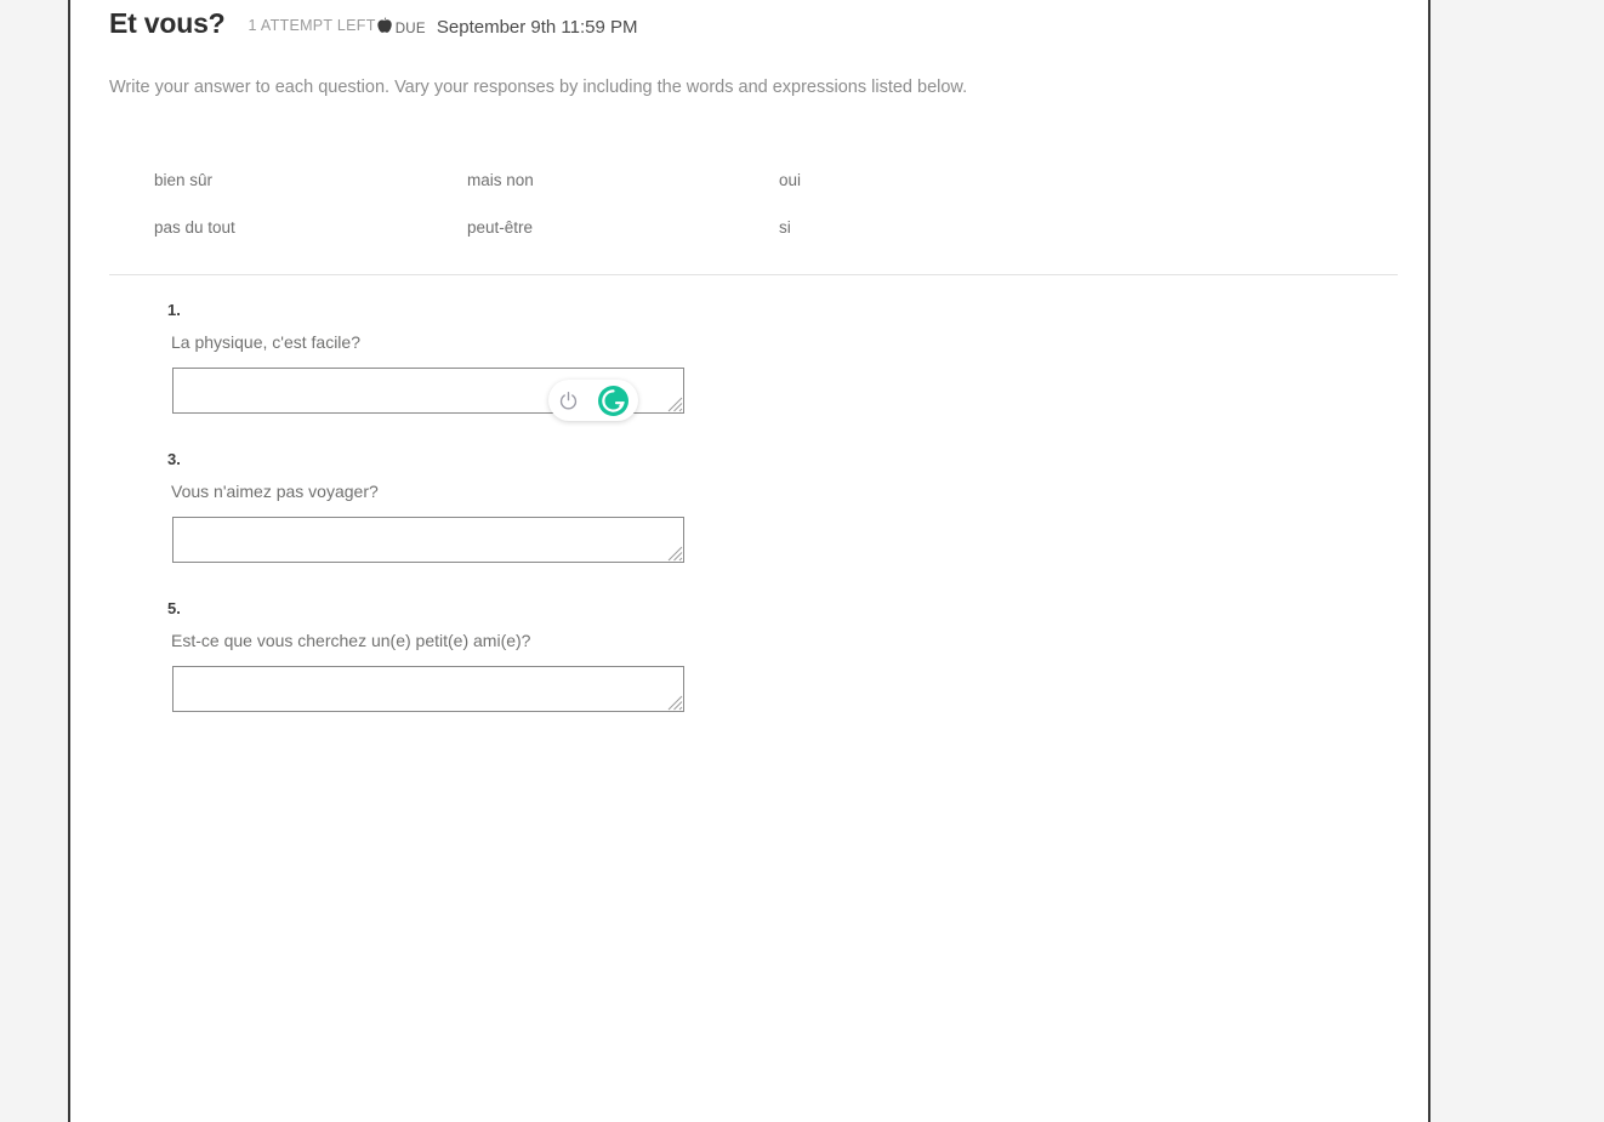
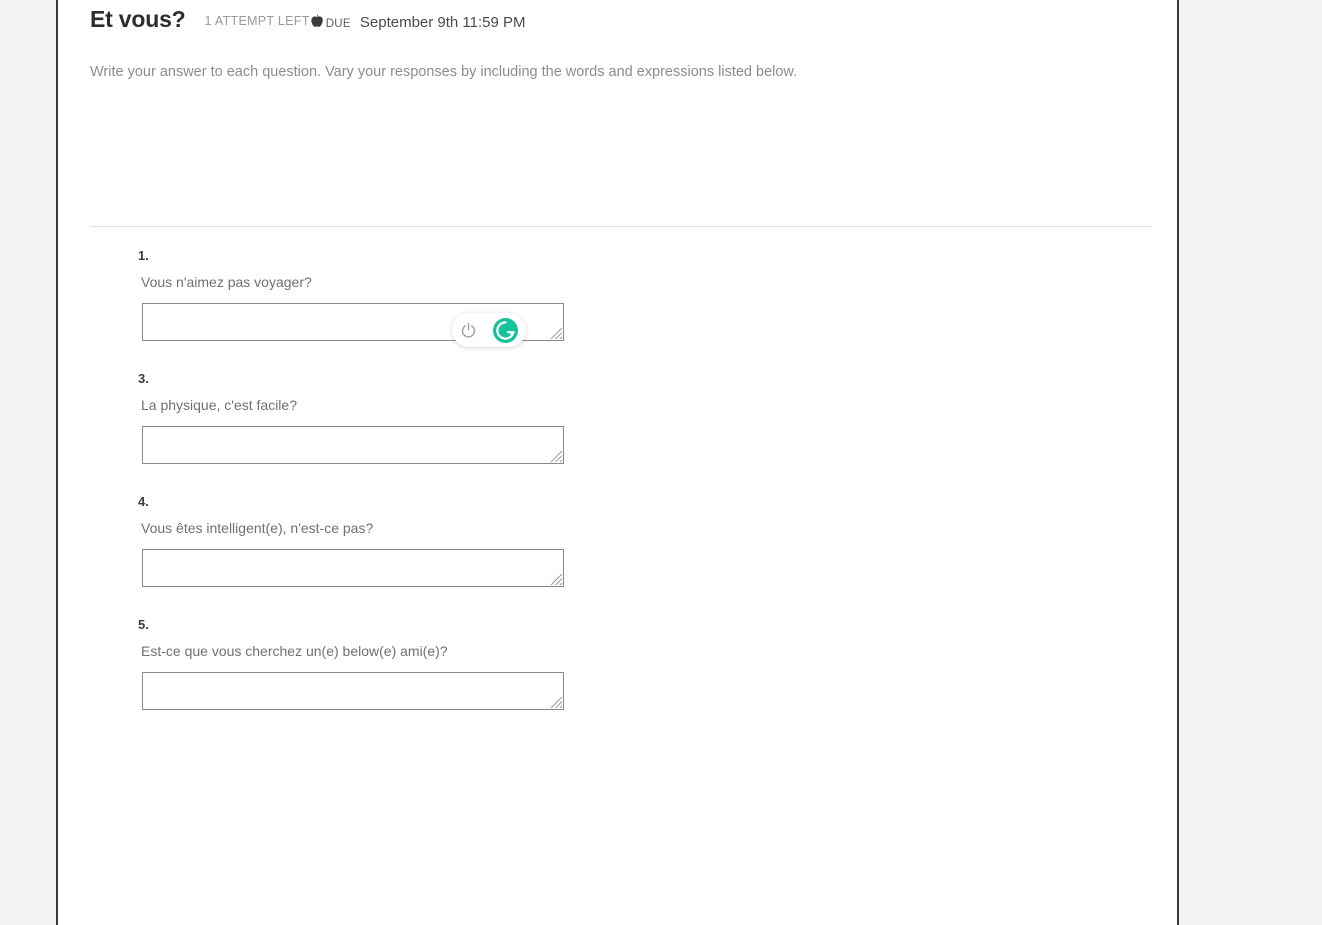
  Et vous?
  1 ATTEMPT LEFT
  DUE
  September 9th 11:59 PM
  Write your answer to each question. Vary your responses by including the words and expressions listed below.
- bien sûr
- mais non
- oui
- pas du tout
- peut-être
- si
  1.
- La physique, c'est facile?
+ Vous n'aimez pas voyager?
  3.
- Vous n'aimez pas voyager?
+ La physique, c'est facile?
+ 4.
+ Vous êtes intelligent(e), n'est-ce pas?
  5.
- Est-ce que vous cherchez un(e) petit(e) ami(e)?
+ Est-ce que vous cherchez un(e) below(e) ami(e)?
